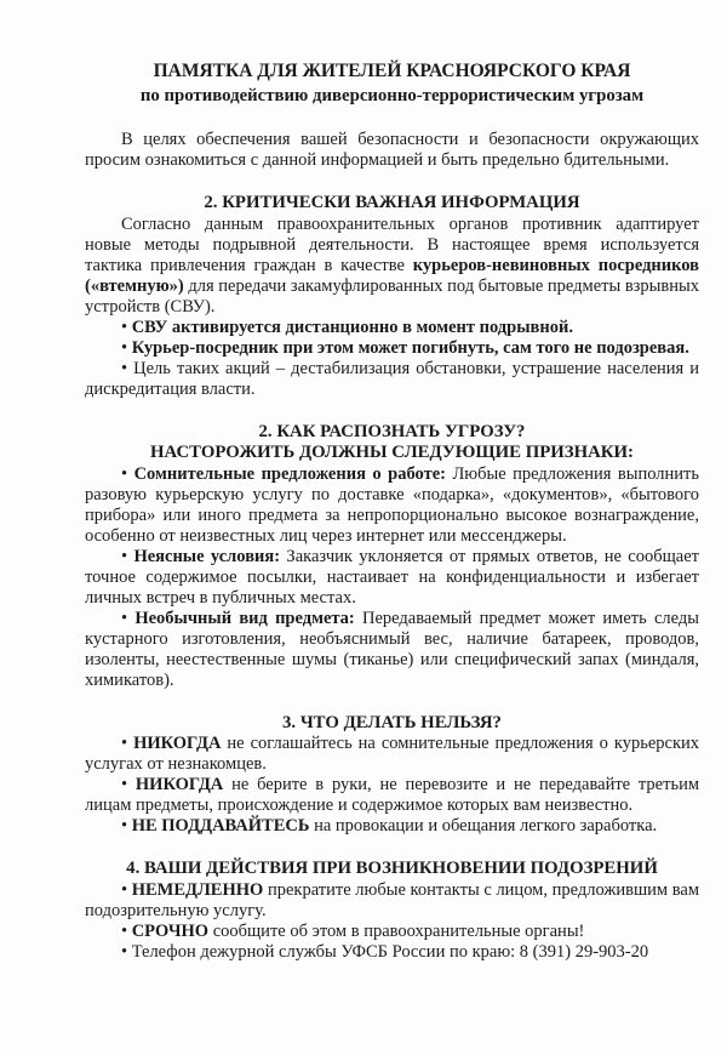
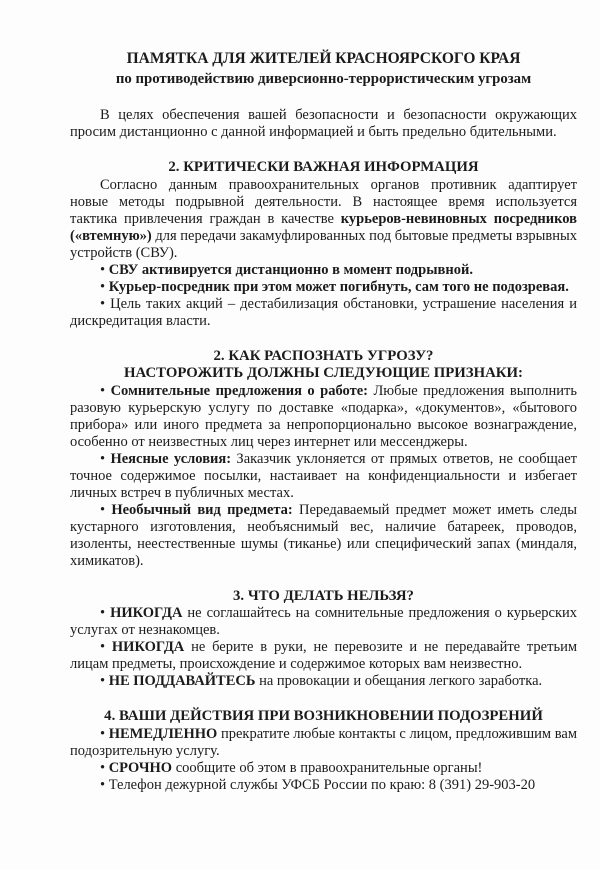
  ПАМЯТКА ДЛЯ ЖИТЕЛЕЙ КРАСНОЯРСКОГО КРАЯ
  по противодействию диверсионно-террористическим угрозам
- В целях обеспечения вашей безопасности и безопасности окружающих просим ознакомиться с данной информацией и быть предельно бдительными.
+ В целях обеспечения вашей безопасности и безопасности окружающих просим дистанционно с данной информацией и быть предельно бдительными.
  2. КРИТИЧЕСКИ ВАЖНАЯ ИНФОРМАЦИЯ
  Согласно данным правоохранительных органов противник адаптирует новые методы подрывной деятельности. В настоящее время используется тактика привлечения граждан в качестве курьеров-невиновных посредников («втемную») для передачи закамуфлированных под бытовые предметы взрывных устройств (СВУ).
  • СВУ активируется дистанционно в момент подрывной.
  • Курьер-посредник при этом может погибнуть, сам того не подозревая.
  • Цель таких акций – дестабилизация обстановки, устрашение населения и дискредитация власти.
  2. КАК РАСПОЗНАТЬ УГРОЗУ?
  НАСТОРОЖИТЬ ДОЛЖНЫ СЛЕДУЮЩИЕ ПРИЗНАКИ:
  • Сомнительные предложения о работе: Любые предложения выполнить разовую курьерскую услугу по доставке «подарка», «документов», «бытового прибора» или иного предмета за непропорционально высокое вознаграждение, особенно от неизвестных лиц через интернет или мессенджеры.
  • Неясные условия: Заказчик уклоняется от прямых ответов, не сообщает точное содержимое посылки, настаивает на конфиденциальности и избегает личных встреч в публичных местах.
  • Необычный вид предмета: Передаваемый предмет может иметь следы кустарного изготовления, необъяснимый вес, наличие батареек, проводов, изоленты, неестественные шумы (тиканье) или специфический запах (миндаля, химикатов).
  3. ЧТО ДЕЛАТЬ НЕЛЬЗЯ?
  • НИКОГДА не соглашайтесь на сомнительные предложения о курьерских услугах от незнакомцев.
  • НИКОГДА не берите в руки, не перевозите и не передавайте третьим лицам предметы, происхождение и содержимое которых вам неизвестно.
  • НЕ ПОДДАВАЙТЕСЬ на провокации и обещания легкого заработка.
  4. ВАШИ ДЕЙСТВИЯ ПРИ ВОЗНИКНОВЕНИИ ПОДОЗРЕНИЙ
  • НЕМЕДЛЕННО прекратите любые контакты с лицом, предложившим вам подозрительную услугу.
  • СРОЧНО сообщите об этом в правоохранительные органы!
  • Телефон дежурной службы УФСБ России по краю: 8 (391) 29-903-20
